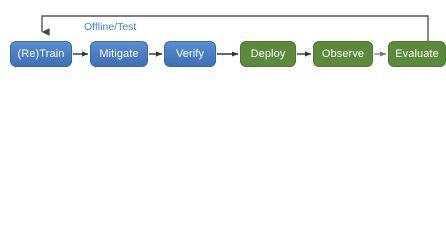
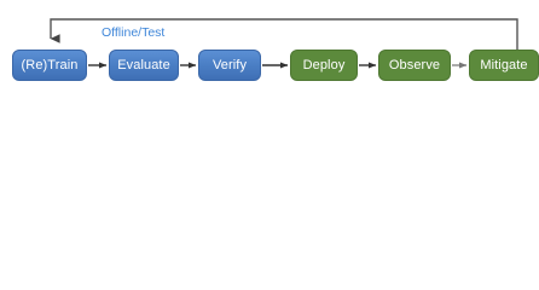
  Offline/Test
  (Re)Train
- Mitigate
+ Evaluate
  Verify
  Deploy
  Observe
- Evaluate
+ Mitigate
